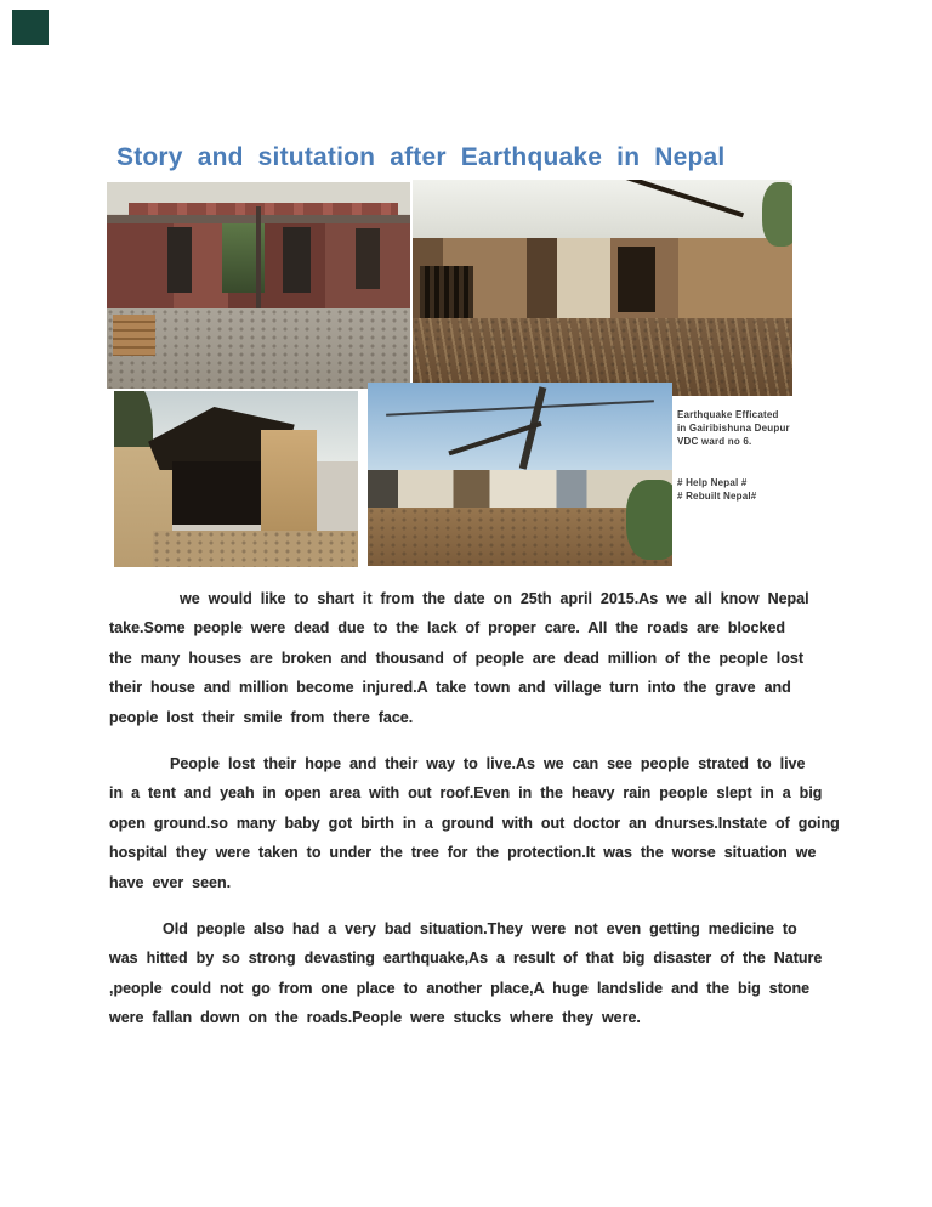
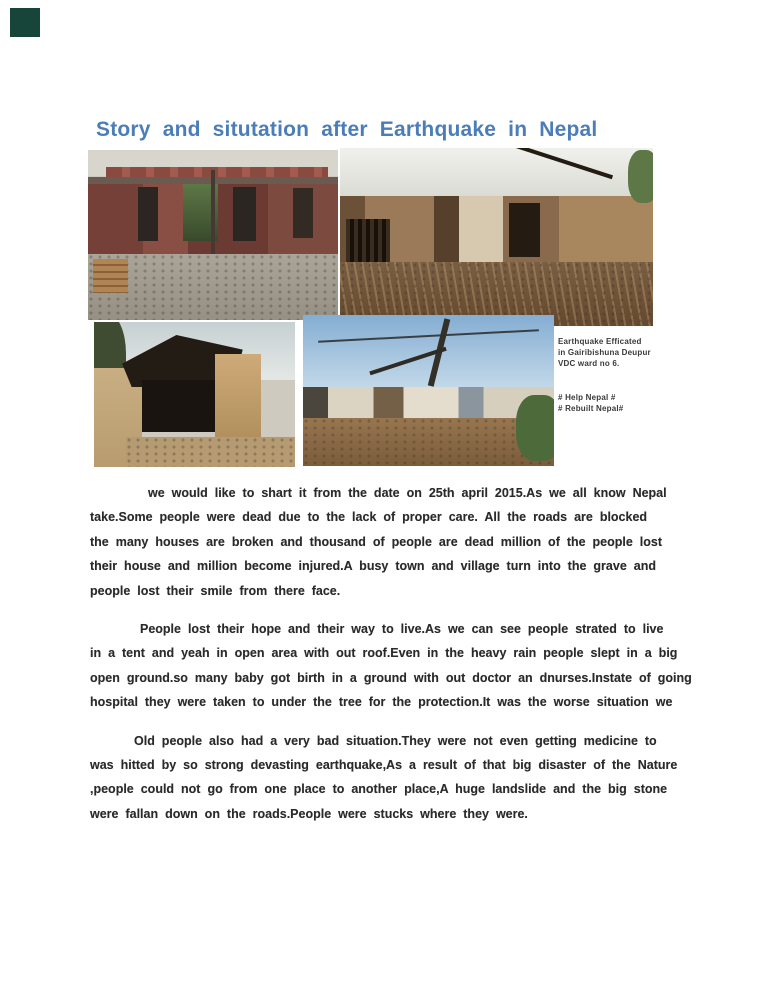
  Story and situtation after Earthquake in Nepal
  Earthquake Efficated
  in Gairibishuna Deupur
  VDC ward no 6.
  # Help Nepal #
  # Rebuilt Nepal#
  we would like to shart it from the date on 25th april 2015.As we all know Nepal
  take.Some people were dead due to the lack of proper care. All the roads are blocked
  the many houses are broken and thousand of people are dead million of the people lost
- their house and million become injured.A take town and village turn into the grave and
+ their house and million become injured.A busy town and village turn into the grave and
  people lost their smile from there face.
  People lost their hope and their way to live.As we can see people strated to live
  in a tent and yeah in open area with out roof.Even in the heavy rain people slept in a big
  open ground.so many baby got birth in a ground with out doctor an dnurses.Instate of going
  hospital they were taken to under the tree for the protection.It was the worse situation we
- have ever seen.
  Old people also had a very bad situation.They were not even getting medicine to
  was hitted by so strong devasting earthquake,As a result of that big disaster of the Nature
  ,people could not go from one place to another place,A huge landslide and the big stone
  were fallan down on the roads.People were stucks where they were.
